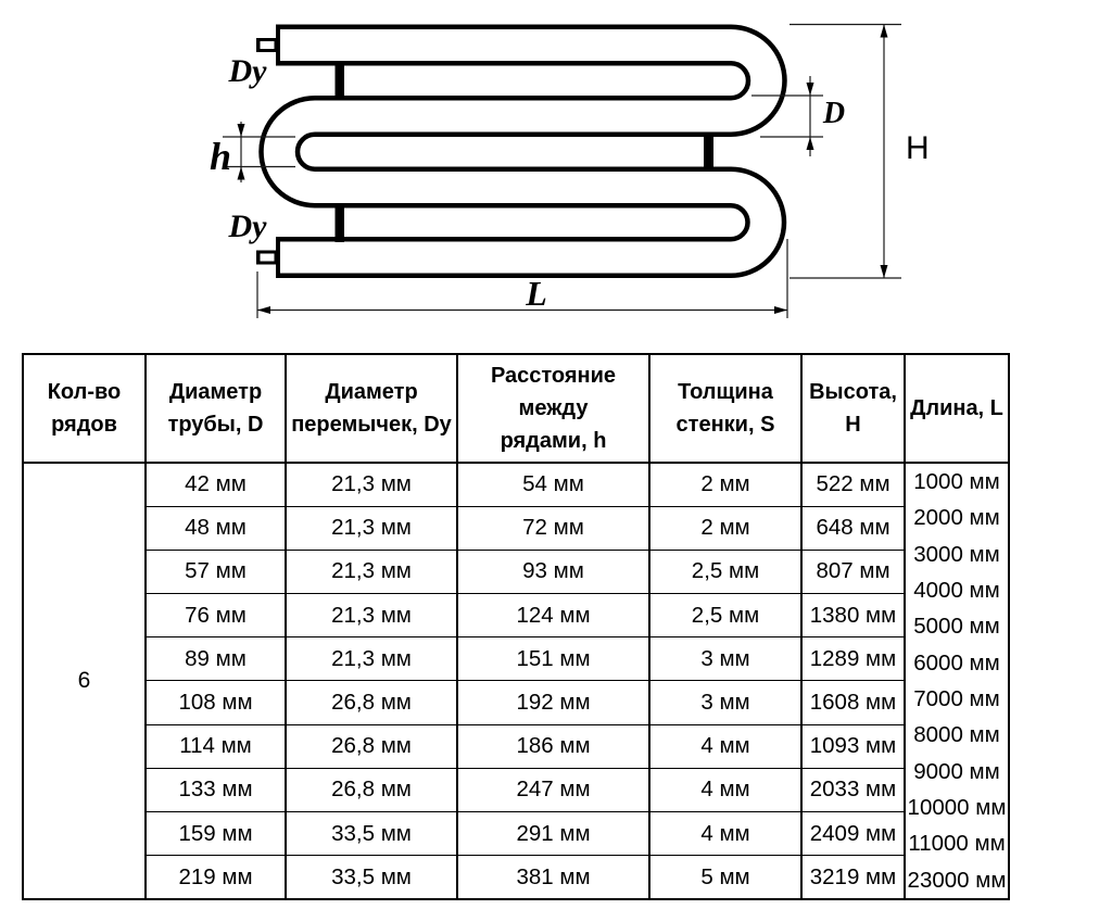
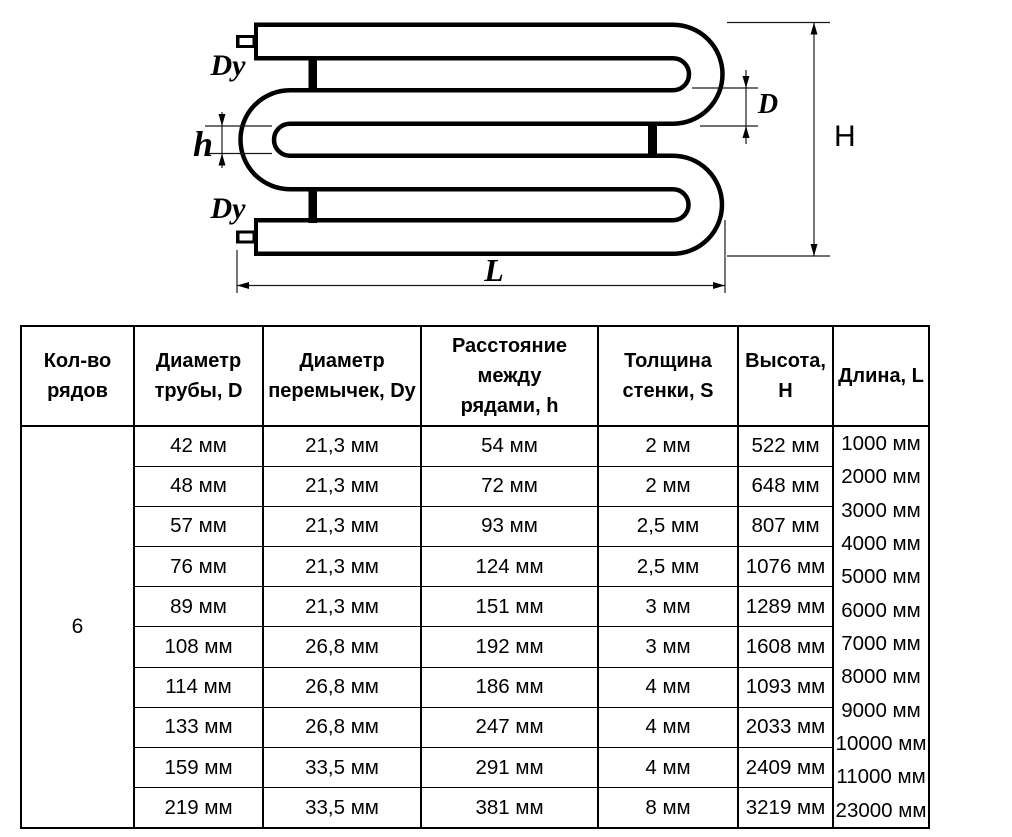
  h
  D
  Н
  L
  Dy
  Dy
  Кол-во рядов	Диаметр трубы, D	Диаметр перемычек, Dy	Расстояние между рядами, h	Толщина стенки, S	Высота, Н	Длина, L
  6	42 мм	21,3 мм	54 мм	2 мм	522 мм	1000 мм 2000 мм 3000 мм 4000 мм 5000 мм 6000 мм 7000 мм 8000 мм 9000 мм 10000 мм 11000 мм 23000 мм
  48 мм	21,3 мм	72 мм	2 мм	648 мм
  57 мм	21,3 мм	93 мм	2,5 мм	807 мм
- 76 мм	21,3 мм	124 мм	2,5 мм	1380 мм
+ 76 мм	21,3 мм	124 мм	2,5 мм	1076 мм
  89 мм	21,3 мм	151 мм	3 мм	1289 мм
  108 мм	26,8 мм	192 мм	3 мм	1608 мм
  114 мм	26,8 мм	186 мм	4 мм	1093 мм
  133 мм	26,8 мм	247 мм	4 мм	2033 мм
  159 мм	33,5 мм	291 мм	4 мм	2409 мм
- 219 мм	33,5 мм	381 мм	5 мм	3219 мм
+ 219 мм	33,5 мм	381 мм	8 мм	3219 мм
